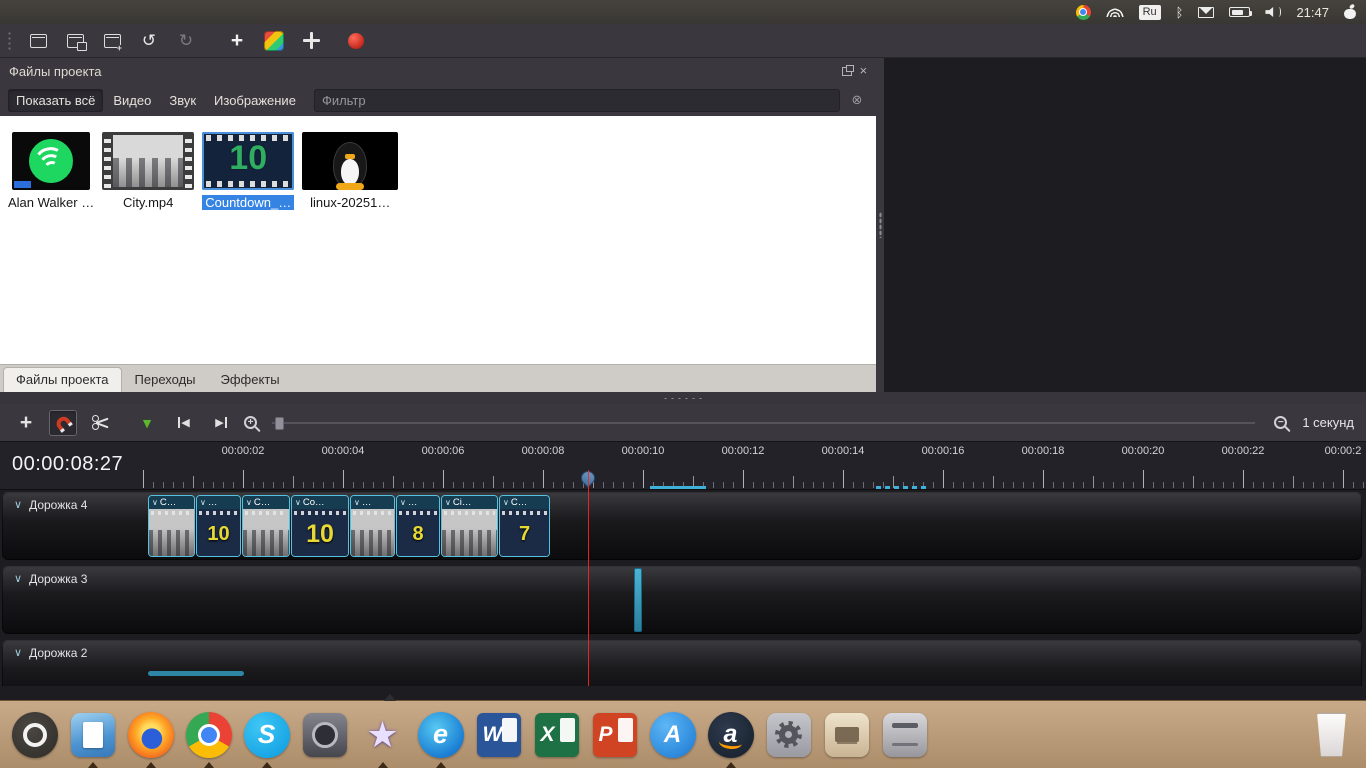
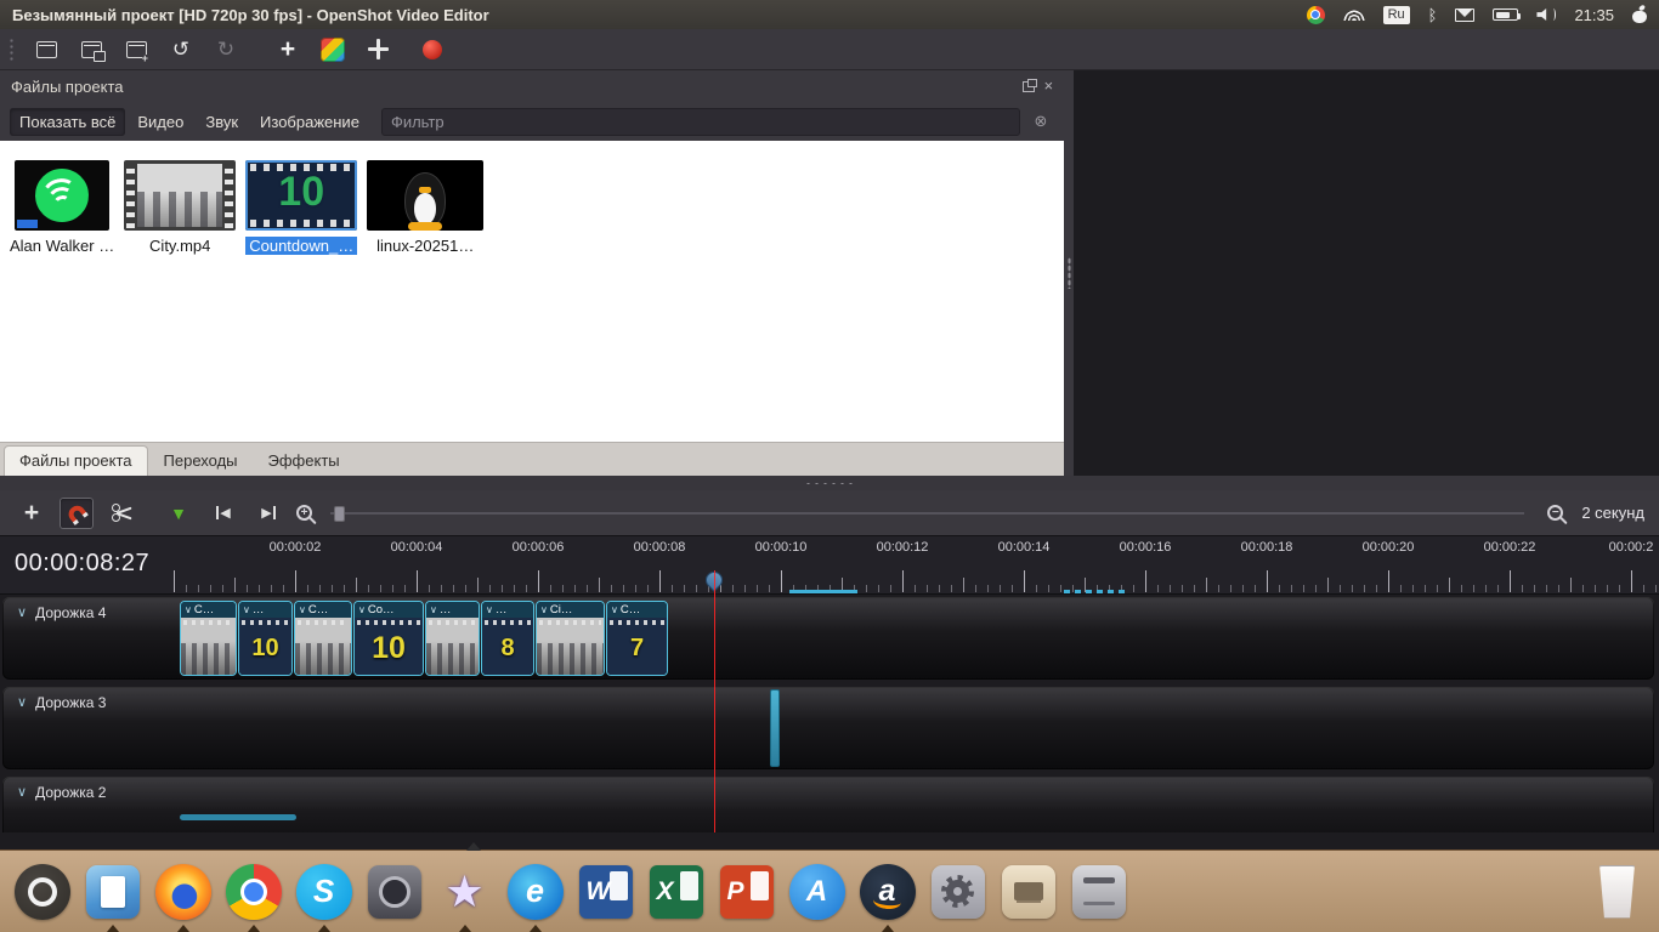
+ Безымянный проект [HD 720p 30 fps] - OpenShot Video Editor
  Ru
- 21:47
+ 21:35
  Файлы проекта
  Показать всё
  Видео
  Звук
  Изображение
  Фильтр
  ⊗
  Alan Walker …
  City.mp4
  10
  Countdown_…
  linux-20251…
  Файлы проекта
  Переходы
  Эффекты
  +
  −
- 1 секунд
+ 2 секунд
  00:00:08:27
  00:00:02
  00:00:04
  00:00:06
  00:00:08
  00:00:10
  00:00:12
  00:00:14
  00:00:16
  00:00:18
  00:00:20
  00:00:22
  00:00:2
  Дорожка 4
  C…
  …
  10
  C…
  Co…
  10
  …
  …
  8
  Ci…
  C…
  7
  Дорожка 3
  Дорожка 2
  S
  e
  W
  X
  P
  A
  a
